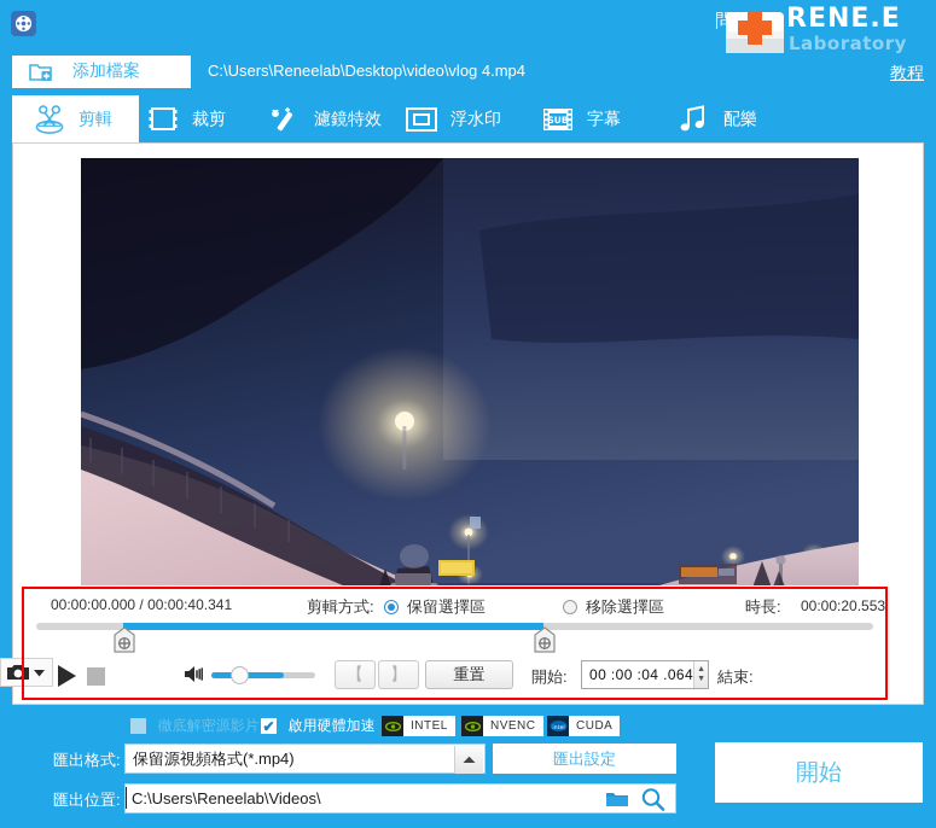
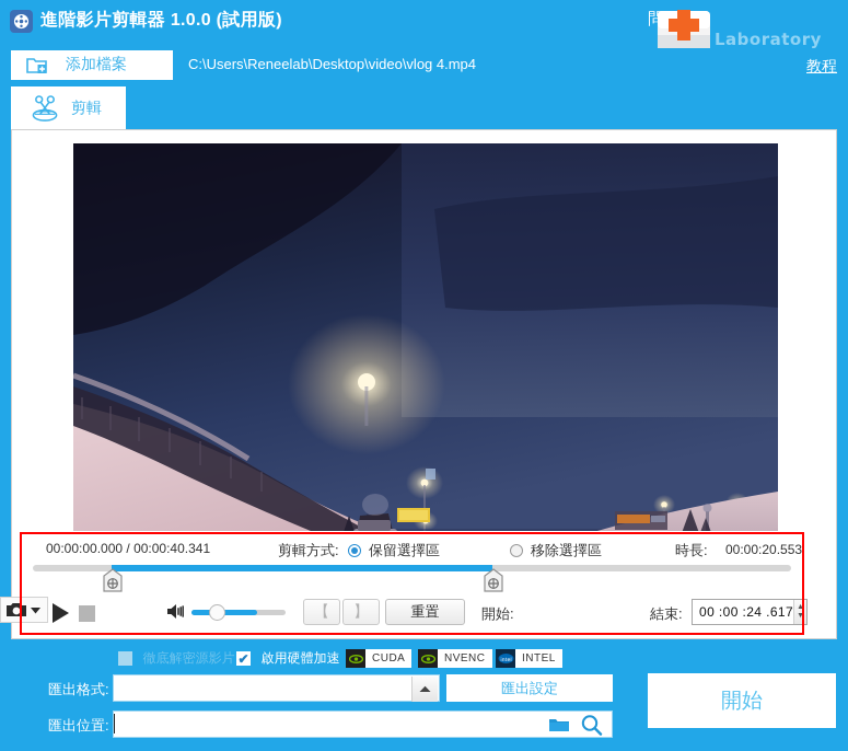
+ 進階影片剪輯器 1.0.0 (試用版)
  問
- RENE.E
  Laboratory
  教程
  添加檔案
  C:\Users\Reneelab\Desktop\video\vlog 4.mp4
  剪輯
- 裁剪
- 濾鏡特效
- 浮水印
- SUB
- 字幕
- 配樂
  00:00:00.000 / 00:00:40.341
  剪輯方式:
  保留選擇區
  移除選擇區
  時長:
  00:00:20.553
  【
  】
  重置
  開始:
- 00 :00 :04 .064
  結束:
+ 00 :00 :24 .617
  徹底解密源影片
  ✔
  啟用硬體加速
- INTEL
+ CUDA
  NVENC
- CUDA
+ INTEL
  匯出格式:
- 保留源視頻格式(*.mp4)
  匯出設定
  匯出位置:
- C:\Users\Reneelab\Videos\
  開始
